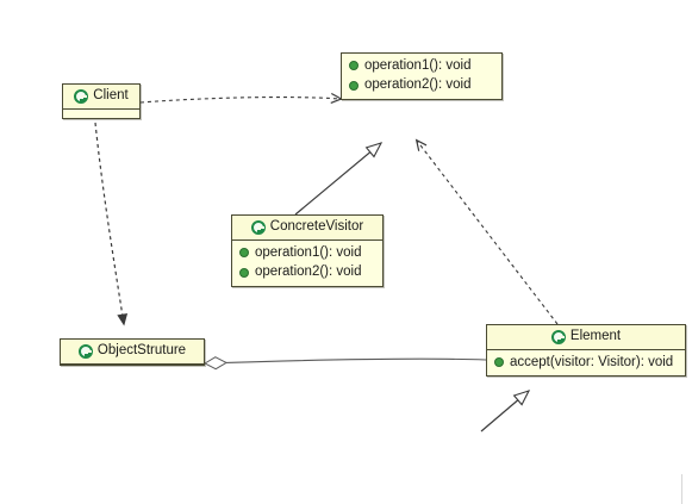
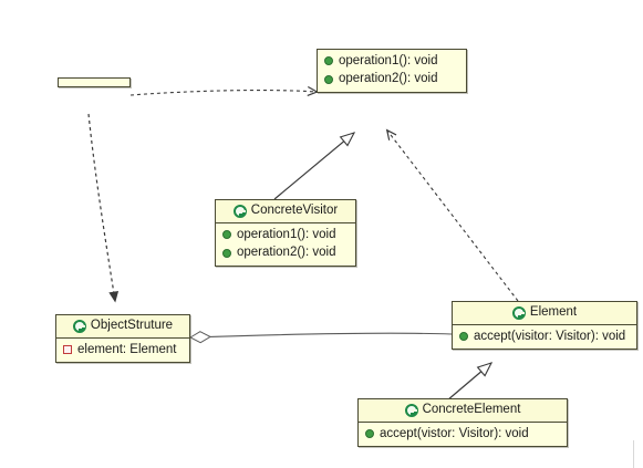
- Client
  operation1(): void
  operation2(): void
  ConcreteVisitor
  operation1(): void
  operation2(): void
  ObjectStruture
+ element: Element
  Element
  accept(visitor: Visitor): void
+ ConcreteElement
+ accept(vistor: Visitor): void
